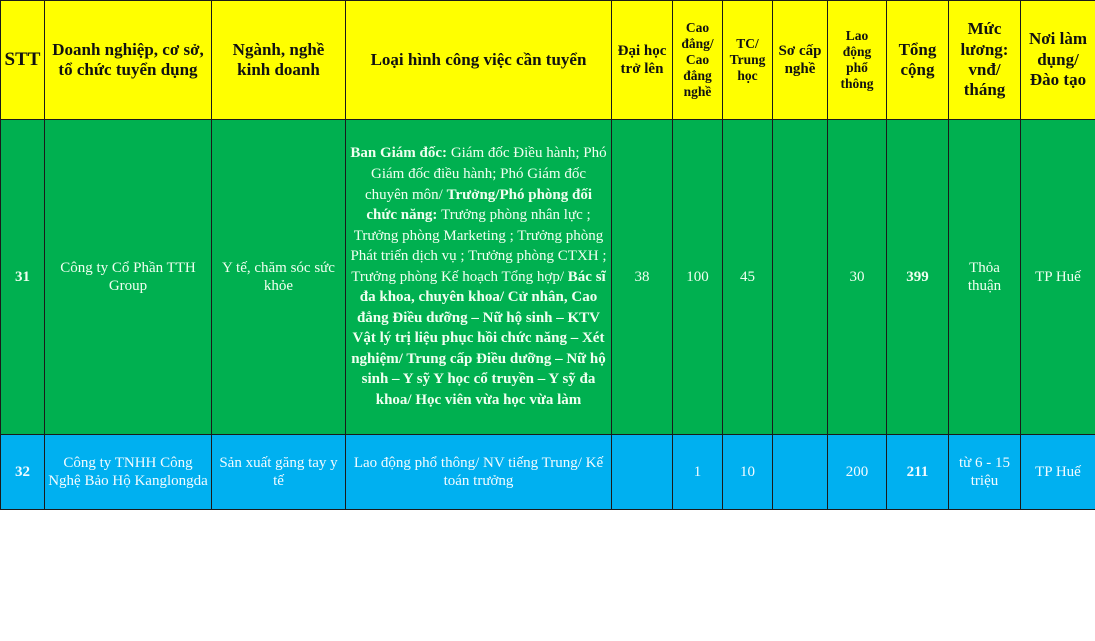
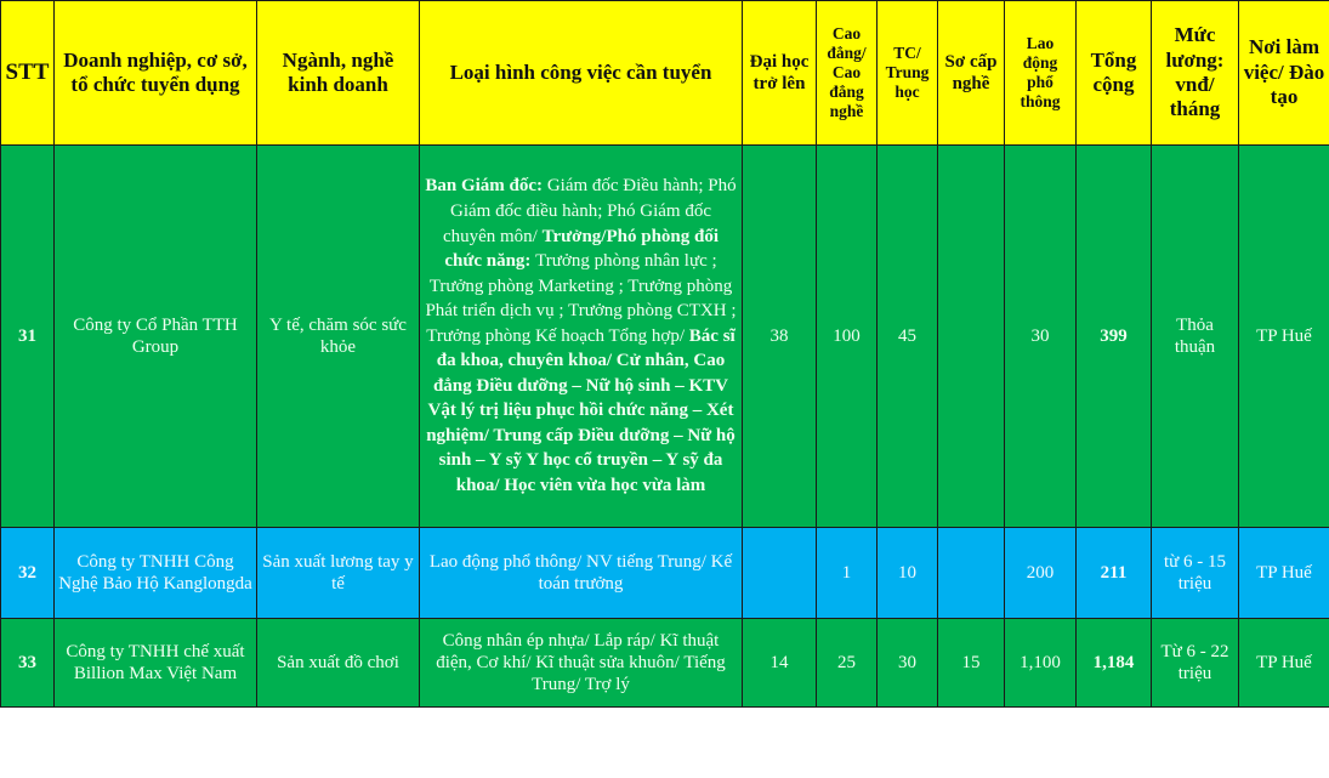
- STT	Doanh nghiệp, cơ sở, tổ chức tuyển dụng	Ngành, nghề kinh doanh	Loại hình công việc cần tuyển	Đại học trở lên	Cao đẳng/ Cao đẳng nghề	TC/ Trung học	Sơ cấp nghề	Lao động phổ thông	Tổng cộng	Mức lương: vnđ/ tháng	Nơi làm dụng/ Đào tạo
+ STT	Doanh nghiệp, cơ sở, tổ chức tuyển dụng	Ngành, nghề kinh doanh	Loại hình công việc cần tuyển	Đại học trở lên	Cao đẳng/ Cao đẳng nghề	TC/ Trung học	Sơ cấp nghề	Lao động phổ thông	Tổng cộng	Mức lương: vnđ/ tháng	Nơi làm việc/ Đào tạo
  31	Công ty Cổ Phần TTH Group	Y tế, chăm sóc sức khỏe	Ban Giám đốc: Giám đốc Điều hành; Phó Giám đốc điều hành; Phó Giám đốc chuyên môn/ Trưởng/Phó phòng đối chức năng: Trưởng phòng nhân lực ; Trưởng phòng Marketing ; Trưởng phòng Phát triển dịch vụ ; Trưởng phòng CTXH ; Trưởng phòng Kế hoạch Tổng hợp/ Bác sĩ đa khoa, chuyên khoa/ Cử nhân, Cao đẳng Điều dưỡng – Nữ hộ sinh – KTV Vật lý trị liệu phục hồi chức năng – Xét nghiệm/ Trung cấp Điều dưỡng – Nữ hộ sinh – Y sỹ Y học cổ truyền – Y sỹ đa khoa/ Học viên vừa học vừa làm	38	100	45		30	399	Thỏa thuận	TP Huế
- 32	Công ty TNHH Công Nghệ Bảo Hộ Kanglongda	Sản xuất găng tay y tế	Lao động phổ thông/ NV tiếng Trung/ Kế toán trưởng		1	10		200	211	từ 6 - 15 triệu	TP Huế
+ 32	Công ty TNHH Công Nghệ Bảo Hộ Kanglongda	Sản xuất lương tay y tế	Lao động phổ thông/ NV tiếng Trung/ Kế toán trưởng		1	10		200	211	từ 6 - 15 triệu	TP Huế
+ 33	Công ty TNHH chế xuất Billion Max Việt Nam	Sản xuất đồ chơi	Công nhân ép nhựa/ Lắp ráp/ Kĩ thuật điện, Cơ khí/ Kĩ thuật sửa khuôn/ Tiếng Trung/ Trợ lý	14	25	30	15	1,100	1,184	Từ 6 - 22 triệu	TP Huế
